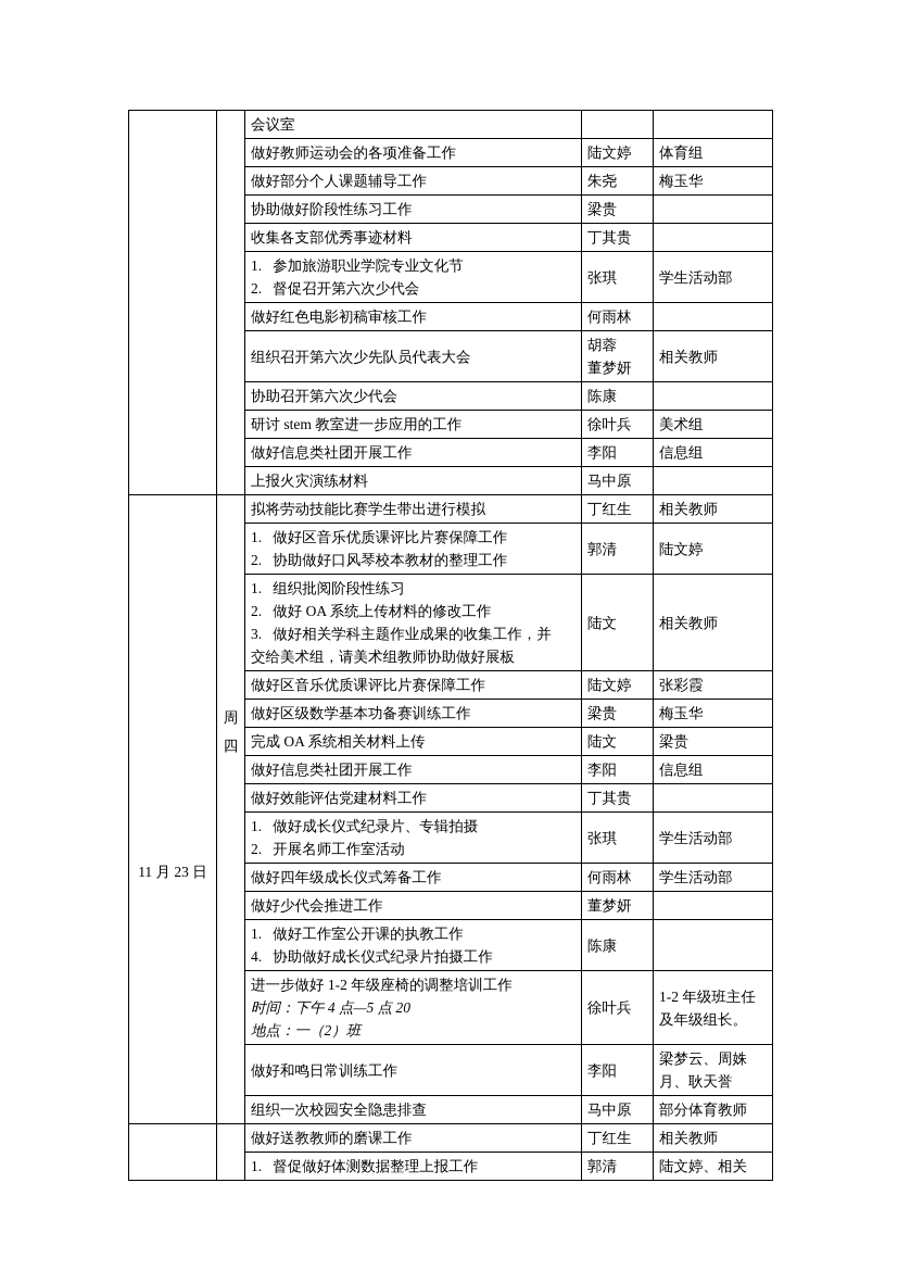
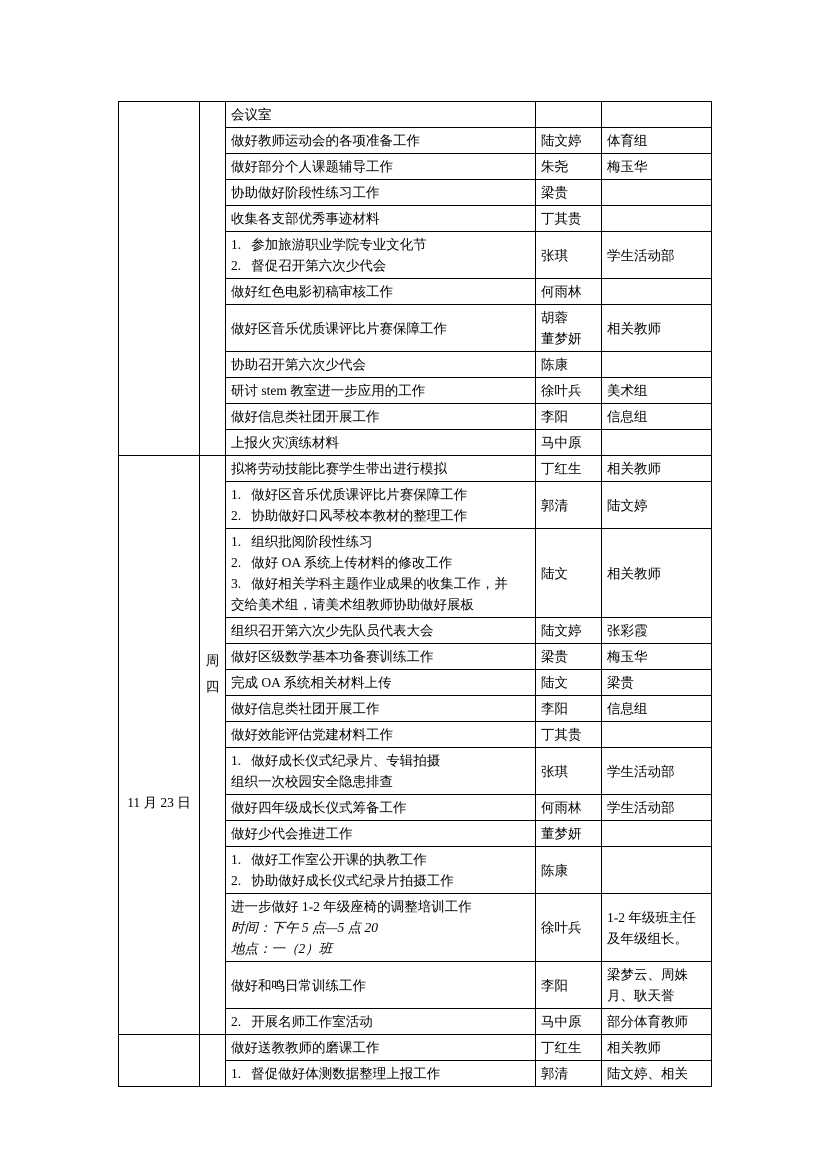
  		会议室
  做好教师运动会的各项准备工作	陆文婷	体育组
  做好部分个人课题辅导工作	朱尧	梅玉华
  协助做好阶段性练习工作	梁贵
  收集各支部优秀事迹材料	丁其贵
  1. 参加旅游职业学院专业文化节2. 督促召开第六次少代会	张琪	学生活动部
  做好红色电影初稿审核工作	何雨林
- 组织召开第六次少先队员代表大会	胡蓉董梦妍	相关教师
+ 做好区音乐优质课评比片赛保障工作	胡蓉董梦妍	相关教师
  协助召开第六次少代会	陈康
  研讨 stem 教室进一步应用的工作	徐叶兵	美术组
  做好信息类社团开展工作	李阳	信息组
  上报火灾演练材料	马中原
  11 月 23 日	周四	拟将劳动技能比赛学生带出进行模拟	丁红生	相关教师
  1. 做好区音乐优质课评比片赛保障工作2. 协助做好口风琴校本教材的整理工作	郭清	陆文婷
  1. 组织批阅阶段性练习2. 做好 OA 系统上传材料的修改工作3. 做好相关学科主题作业成果的收集工作，并交给美术组，请美术组教师协助做好展板	陆文	相关教师
- 做好区音乐优质课评比片赛保障工作	陆文婷	张彩霞
+ 组织召开第六次少先队员代表大会	陆文婷	张彩霞
  做好区级数学基本功备赛训练工作	梁贵	梅玉华
  完成 OA 系统相关材料上传	陆文	梁贵
  做好信息类社团开展工作	李阳	信息组
  做好效能评估党建材料工作	丁其贵
- 1. 做好成长仪式纪录片、专辑拍摄2. 开展名师工作室活动	张琪	学生活动部
+ 1. 做好成长仪式纪录片、专辑拍摄组织一次校园安全隐患排查	张琪	学生活动部
  做好四年级成长仪式筹备工作	何雨林	学生活动部
  做好少代会推进工作	董梦妍
- 1. 做好工作室公开课的执教工作4. 协助做好成长仪式纪录片拍摄工作	陈康
+ 1. 做好工作室公开课的执教工作2. 协助做好成长仪式纪录片拍摄工作	陈康
- 进一步做好 1-2 年级座椅的调整培训工作时间：下午 4 点—5 点 20地点：一（2）班	徐叶兵	1-2 年级班主任及年级组长。
+ 进一步做好 1-2 年级座椅的调整培训工作时间：下午 5 点—5 点 20地点：一（2）班	徐叶兵	1-2 年级班主任及年级组长。
  做好和鸣日常训练工作	李阳	梁梦云、周姝月、耿天誉
- 组织一次校园安全隐患排查	马中原	部分体育教师
+ 2. 开展名师工作室活动	马中原	部分体育教师
  		做好送教教师的磨课工作	丁红生	相关教师
  1. 督促做好体测数据整理上报工作	郭清	陆文婷、相关
